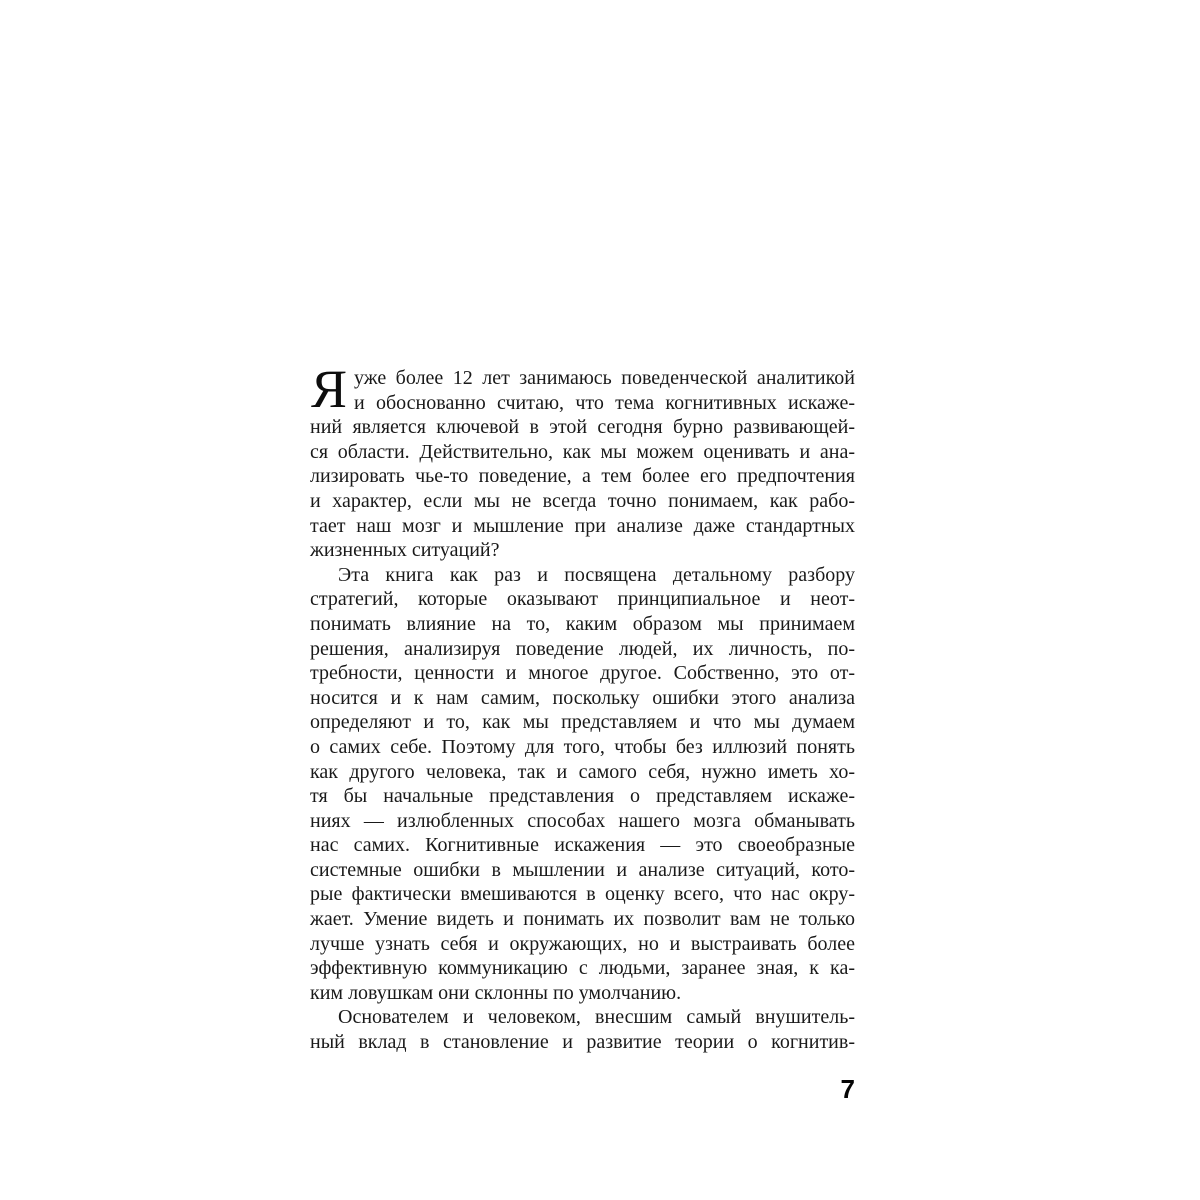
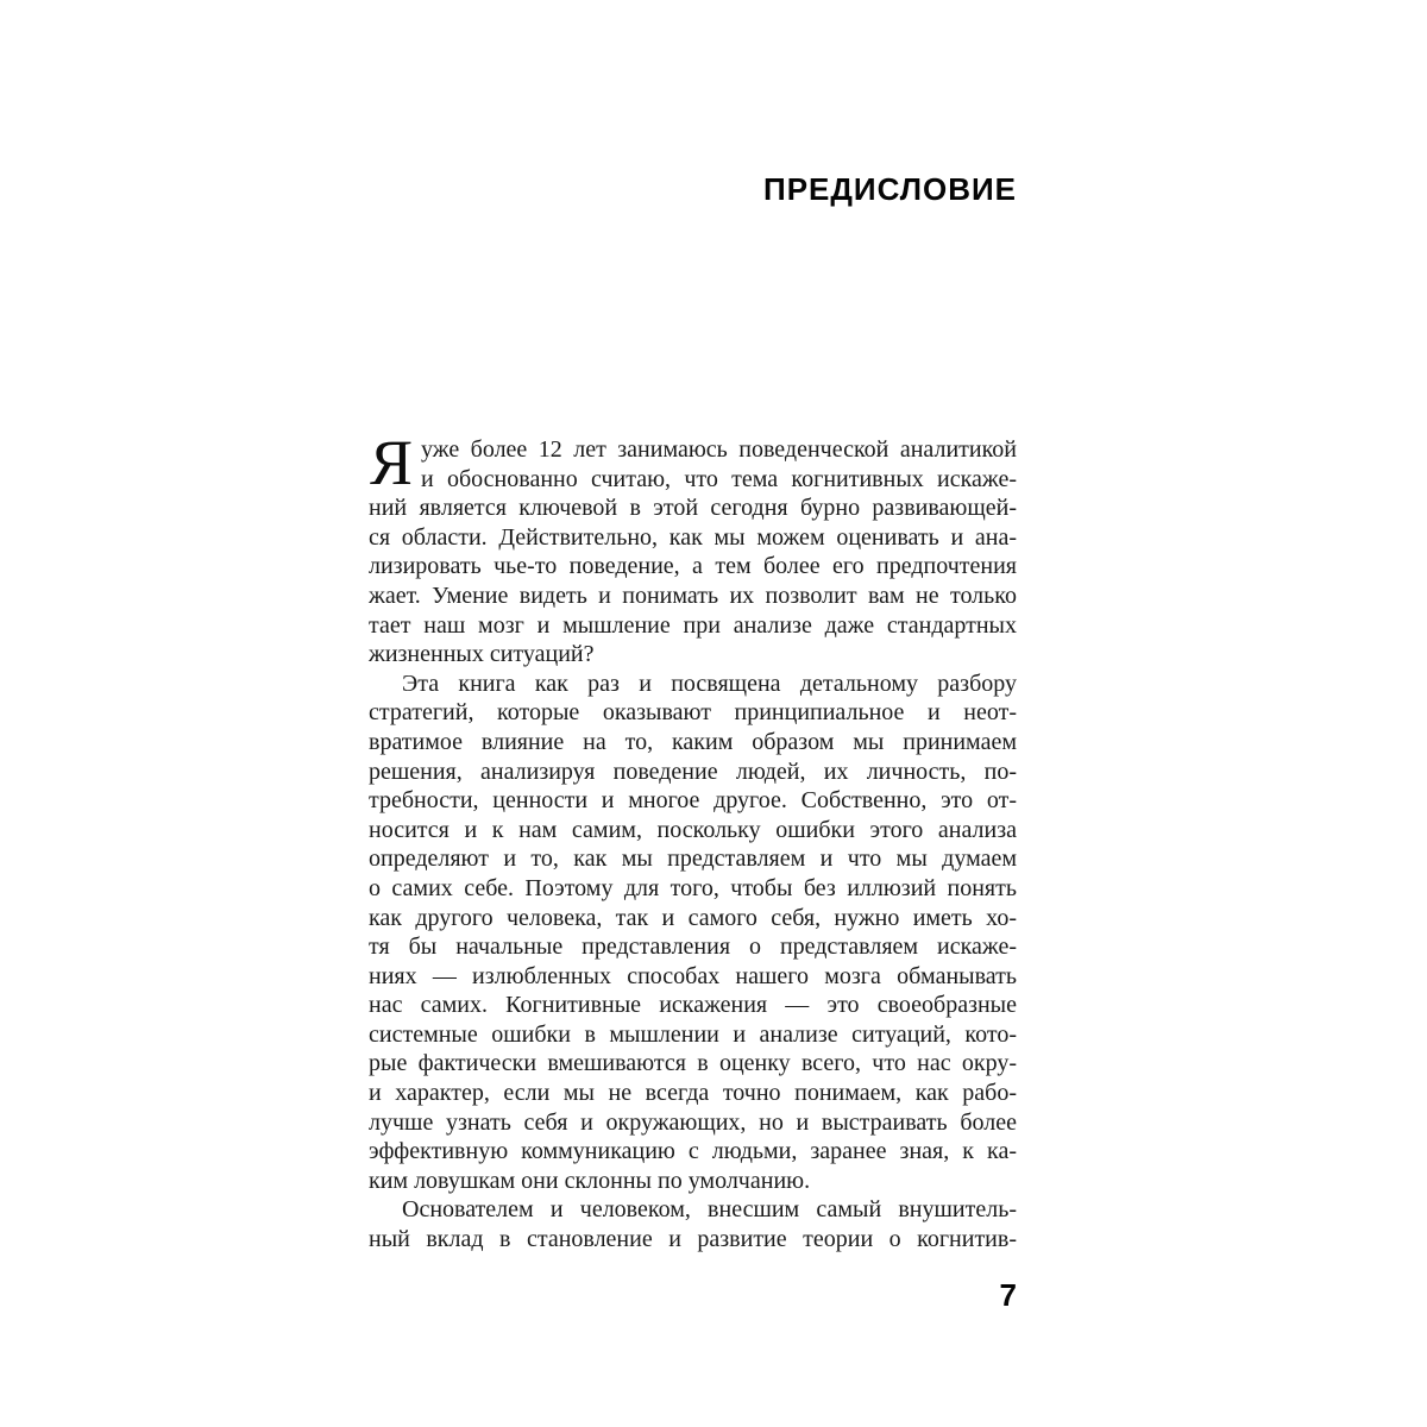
+ ПРЕДИСЛОВИЕ
  Я
  уже более 12 лет занимаюсь поведенческой аналитикой
  и обоснованно считаю, что тема когнитивных искаже-
  ний является ключевой в этой сегодня бурно развивающей-
  ся области. Действительно, как мы можем оценивать и ана-
  лизировать чье-то поведение, а тем более его предпочтения
- и характер, если мы не всегда точно понимаем, как рабо-
+ жает. Умение видеть и понимать их позволит вам не только
  тает наш мозг и мышление при анализе даже стандартных
  жизненных ситуаций?
  Эта книга как раз и посвящена детальному разбору
  стратегий, которые оказывают принципиальное и неот-
- понимать влияние на то, каким образом мы принимаем
+ вратимое влияние на то, каким образом мы принимаем
  решения, анализируя поведение людей, их личность, по-
  требности, ценности и многое другое. Собственно, это от-
  носится и к нам самим, поскольку ошибки этого анализа
  определяют и то, как мы представляем и что мы думаем
  о самих себе. Поэтому для того, чтобы без иллюзий понять
  как другого человека, так и самого себя, нужно иметь хо-
  тя бы начальные представления о представляем искаже-
  ниях — излюбленных способах нашего мозга обманывать
  нас самих. Когнитивные искажения — это своеобразные
  системные ошибки в мышлении и анализе ситуаций, кото-
  рые фактически вмешиваются в оценку всего, что нас окру-
- жает. Умение видеть и понимать их позволит вам не только
+ и характер, если мы не всегда точно понимаем, как рабо-
  лучше узнать себя и окружающих, но и выстраивать более
  эффективную коммуникацию с людьми, заранее зная, к ка-
  ким ловушкам они склонны по умолчанию.
  Основателем и человеком, внесшим самый внушитель-
  ный вклад в становление и развитие теории о когнитив-
  7
